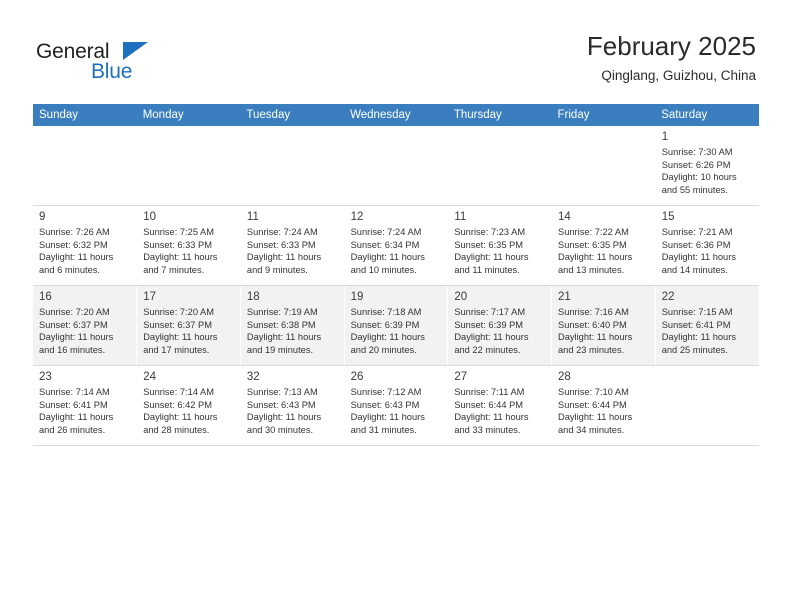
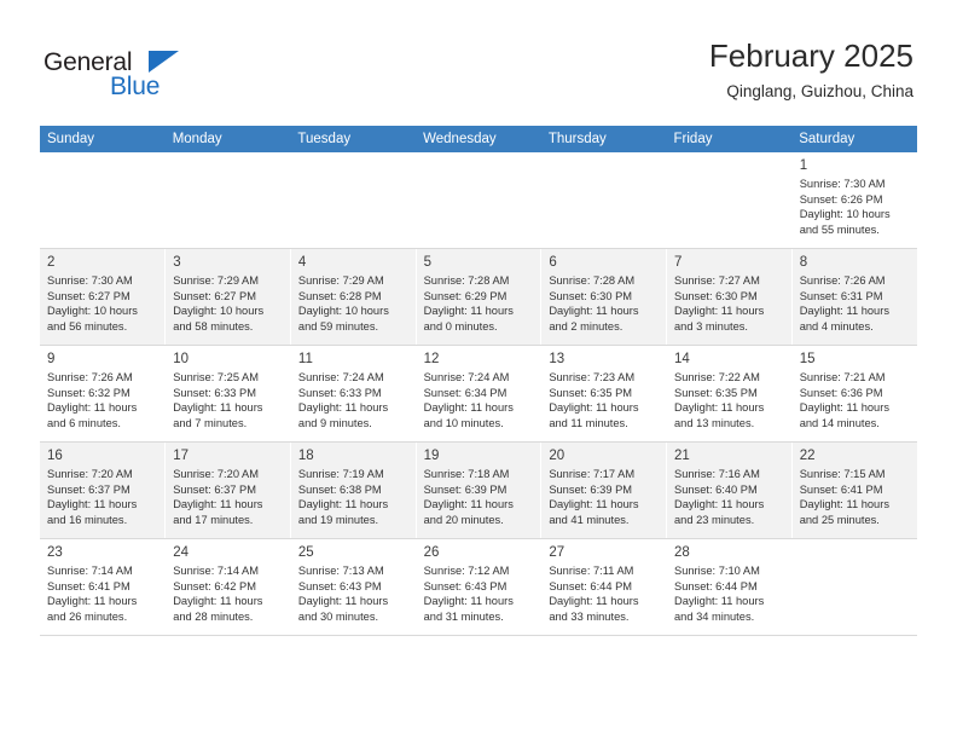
  General
  Blue
  February 2025
  Qinglang, Guizhou, China
  Sunday	Monday	Tuesday	Wednesday	Thursday	Friday	Saturday
  						1 Sunrise: 7:30 AM Sunset: 6:26 PM Daylight: 10 hours and 55 minutes.
+ 2 Sunrise: 7:30 AM Sunset: 6:27 PM Daylight: 10 hours and 56 minutes.	3 Sunrise: 7:29 AM Sunset: 6:27 PM Daylight: 10 hours and 58 minutes.	4 Sunrise: 7:29 AM Sunset: 6:28 PM Daylight: 10 hours and 59 minutes.	5 Sunrise: 7:28 AM Sunset: 6:29 PM Daylight: 11 hours and 0 minutes.	6 Sunrise: 7:28 AM Sunset: 6:30 PM Daylight: 11 hours and 2 minutes.	7 Sunrise: 7:27 AM Sunset: 6:30 PM Daylight: 11 hours and 3 minutes.	8 Sunrise: 7:26 AM Sunset: 6:31 PM Daylight: 11 hours and 4 minutes.
- 9 Sunrise: 7:26 AM Sunset: 6:32 PM Daylight: 11 hours and 6 minutes.	10 Sunrise: 7:25 AM Sunset: 6:33 PM Daylight: 11 hours and 7 minutes.	11 Sunrise: 7:24 AM Sunset: 6:33 PM Daylight: 11 hours and 9 minutes.	12 Sunrise: 7:24 AM Sunset: 6:34 PM Daylight: 11 hours and 10 minutes.	11 Sunrise: 7:23 AM Sunset: 6:35 PM Daylight: 11 hours and 11 minutes.	14 Sunrise: 7:22 AM Sunset: 6:35 PM Daylight: 11 hours and 13 minutes.	15 Sunrise: 7:21 AM Sunset: 6:36 PM Daylight: 11 hours and 14 minutes.
+ 9 Sunrise: 7:26 AM Sunset: 6:32 PM Daylight: 11 hours and 6 minutes.	10 Sunrise: 7:25 AM Sunset: 6:33 PM Daylight: 11 hours and 7 minutes.	11 Sunrise: 7:24 AM Sunset: 6:33 PM Daylight: 11 hours and 9 minutes.	12 Sunrise: 7:24 AM Sunset: 6:34 PM Daylight: 11 hours and 10 minutes.	13 Sunrise: 7:23 AM Sunset: 6:35 PM Daylight: 11 hours and 11 minutes.	14 Sunrise: 7:22 AM Sunset: 6:35 PM Daylight: 11 hours and 13 minutes.	15 Sunrise: 7:21 AM Sunset: 6:36 PM Daylight: 11 hours and 14 minutes.
- 16 Sunrise: 7:20 AM Sunset: 6:37 PM Daylight: 11 hours and 16 minutes.	17 Sunrise: 7:20 AM Sunset: 6:37 PM Daylight: 11 hours and 17 minutes.	18 Sunrise: 7:19 AM Sunset: 6:38 PM Daylight: 11 hours and 19 minutes.	19 Sunrise: 7:18 AM Sunset: 6:39 PM Daylight: 11 hours and 20 minutes.	20 Sunrise: 7:17 AM Sunset: 6:39 PM Daylight: 11 hours and 22 minutes.	21 Sunrise: 7:16 AM Sunset: 6:40 PM Daylight: 11 hours and 23 minutes.	22 Sunrise: 7:15 AM Sunset: 6:41 PM Daylight: 11 hours and 25 minutes.
+ 16 Sunrise: 7:20 AM Sunset: 6:37 PM Daylight: 11 hours and 16 minutes.	17 Sunrise: 7:20 AM Sunset: 6:37 PM Daylight: 11 hours and 17 minutes.	18 Sunrise: 7:19 AM Sunset: 6:38 PM Daylight: 11 hours and 19 minutes.	19 Sunrise: 7:18 AM Sunset: 6:39 PM Daylight: 11 hours and 20 minutes.	20 Sunrise: 7:17 AM Sunset: 6:39 PM Daylight: 11 hours and 41 minutes.	21 Sunrise: 7:16 AM Sunset: 6:40 PM Daylight: 11 hours and 23 minutes.	22 Sunrise: 7:15 AM Sunset: 6:41 PM Daylight: 11 hours and 25 minutes.
- 23 Sunrise: 7:14 AM Sunset: 6:41 PM Daylight: 11 hours and 26 minutes.	24 Sunrise: 7:14 AM Sunset: 6:42 PM Daylight: 11 hours and 28 minutes.	32 Sunrise: 7:13 AM Sunset: 6:43 PM Daylight: 11 hours and 30 minutes.	26 Sunrise: 7:12 AM Sunset: 6:43 PM Daylight: 11 hours and 31 minutes.	27 Sunrise: 7:11 AM Sunset: 6:44 PM Daylight: 11 hours and 33 minutes.	28 Sunrise: 7:10 AM Sunset: 6:44 PM Daylight: 11 hours and 34 minutes.
+ 23 Sunrise: 7:14 AM Sunset: 6:41 PM Daylight: 11 hours and 26 minutes.	24 Sunrise: 7:14 AM Sunset: 6:42 PM Daylight: 11 hours and 28 minutes.	25 Sunrise: 7:13 AM Sunset: 6:43 PM Daylight: 11 hours and 30 minutes.	26 Sunrise: 7:12 AM Sunset: 6:43 PM Daylight: 11 hours and 31 minutes.	27 Sunrise: 7:11 AM Sunset: 6:44 PM Daylight: 11 hours and 33 minutes.	28 Sunrise: 7:10 AM Sunset: 6:44 PM Daylight: 11 hours and 34 minutes.
